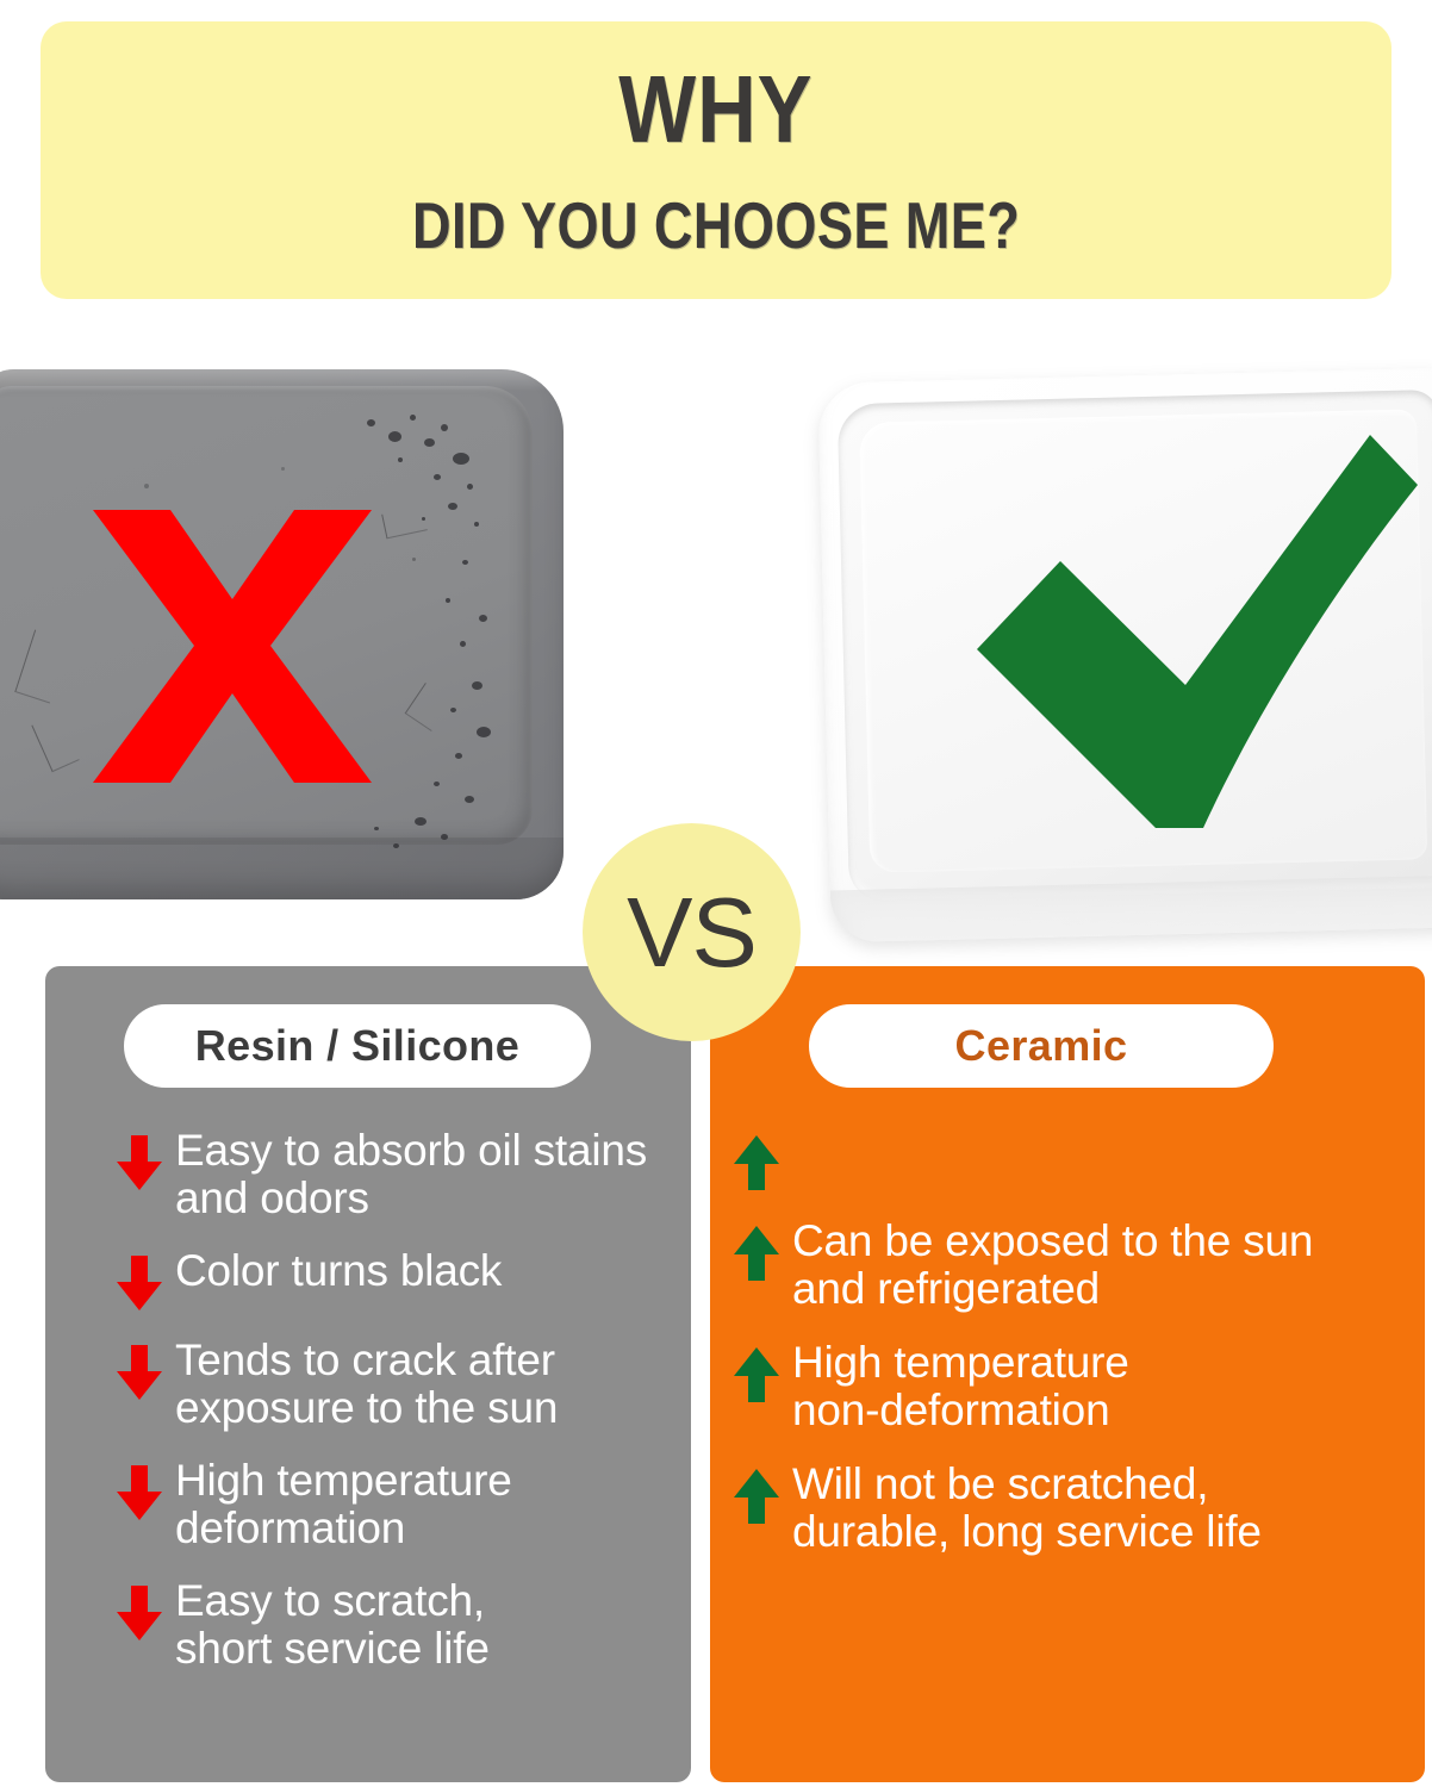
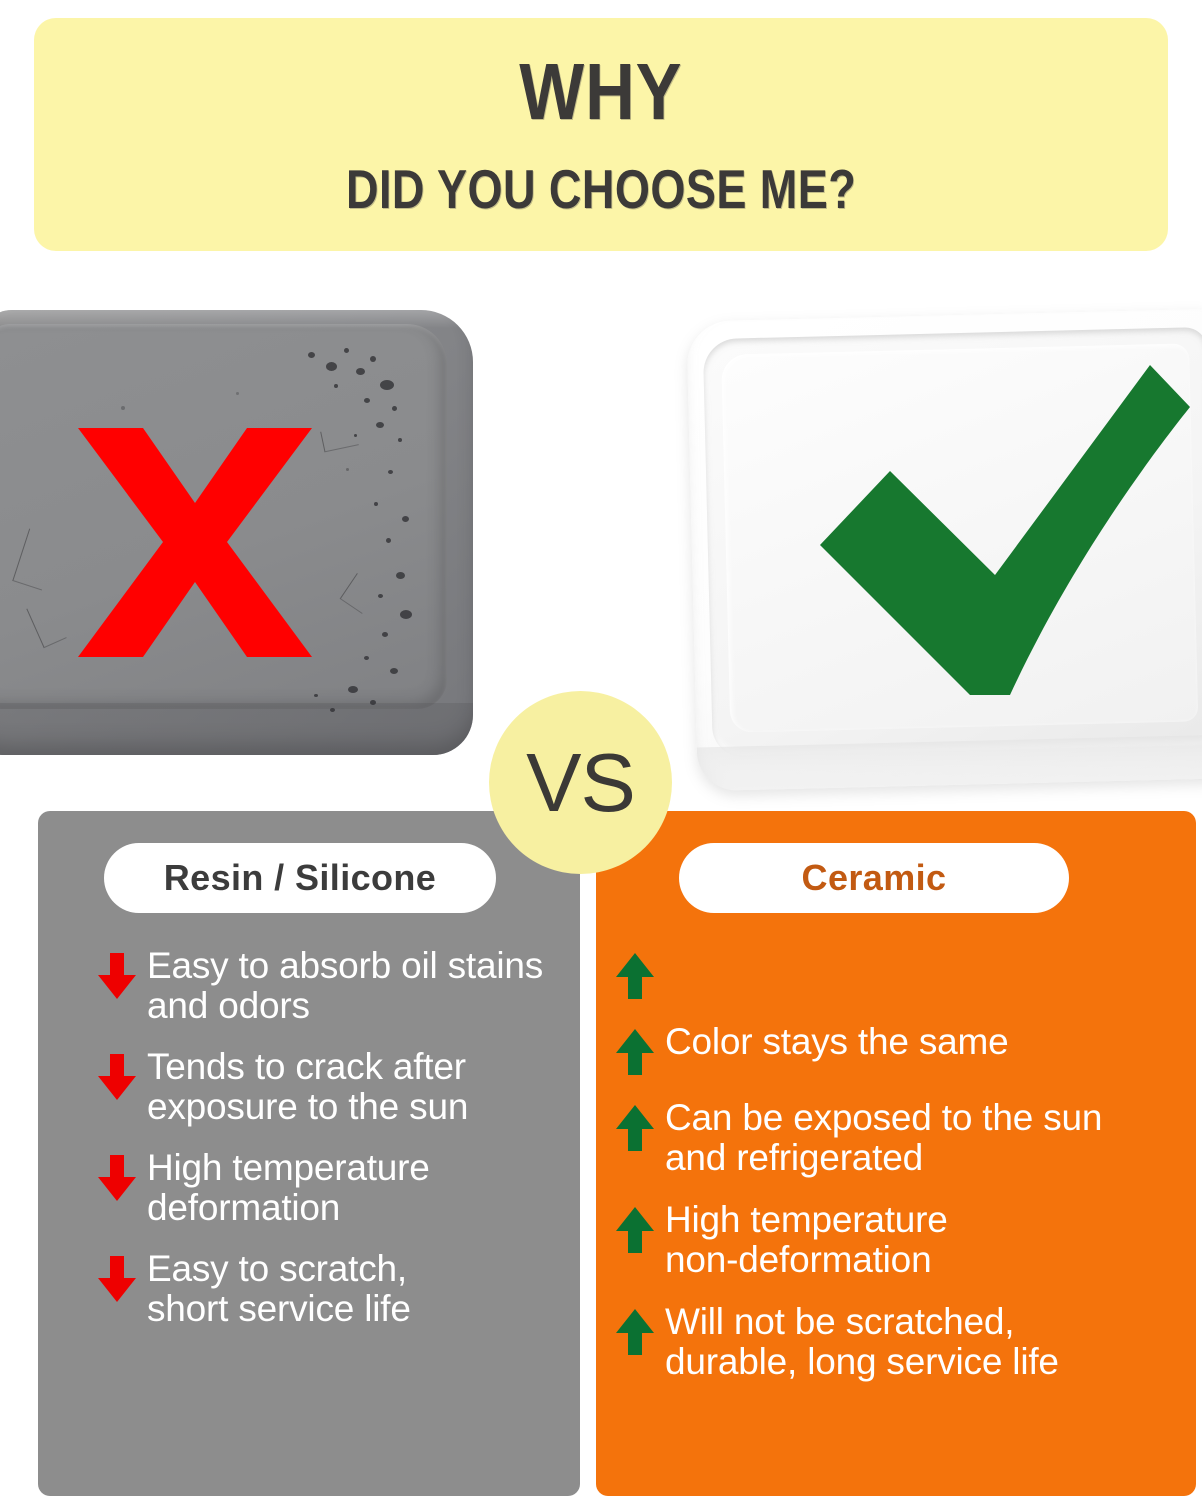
  WHY
  DID YOU CHOOSE ME?
  VS
  Resin / Silicone
  Easy to absorb oil stains
  and odors
- Color turns black
  Tends to crack after
  exposure to the sun
  High temperature
  deformation
  Easy to scratch,
  short service life
  Ceramic
+ Color stays the same
  Can be exposed to the sun
  and refrigerated
  High temperature
  non-deformation
  Will not be scratched,
  durable, long service life
